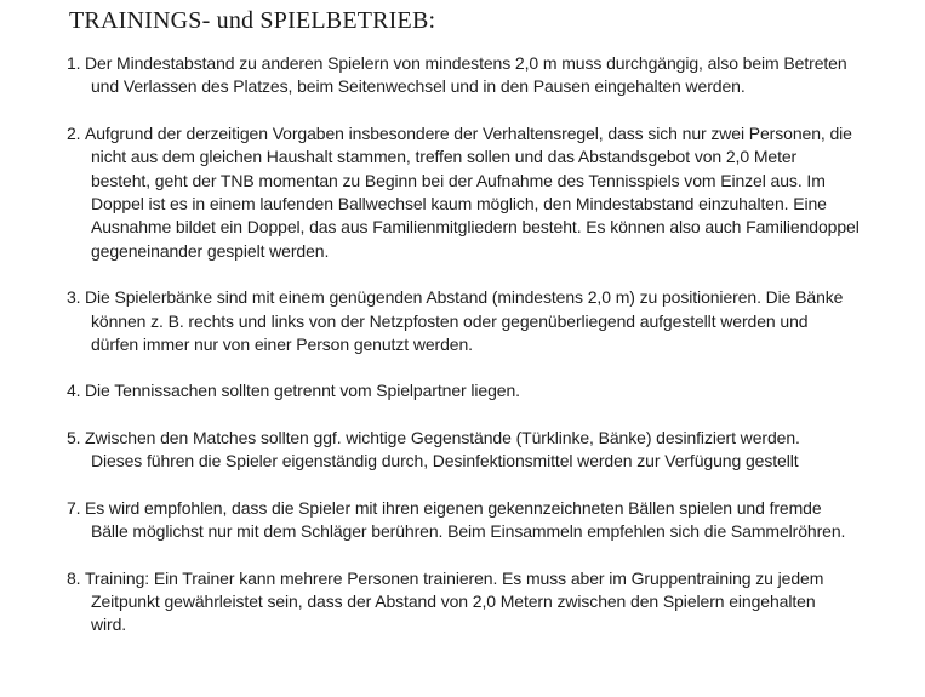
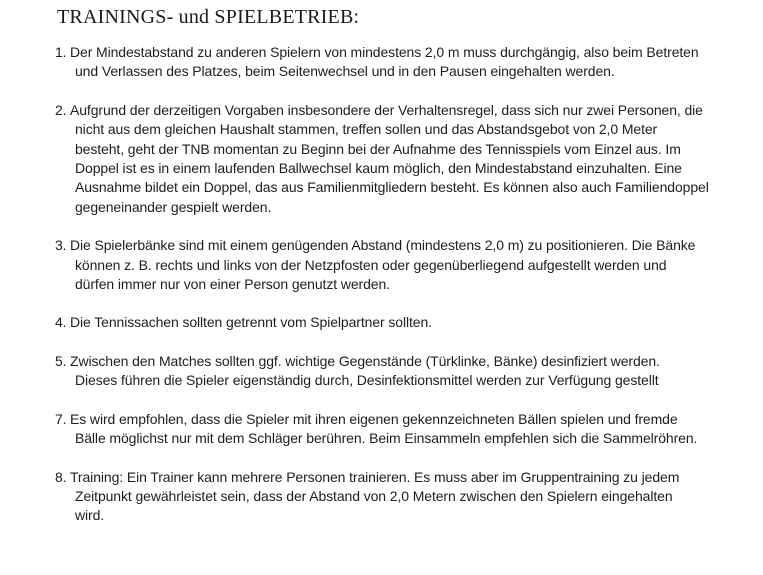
  TRAININGS- und SPIELBETRIEB:
  1.
  Der Mindestabstand zu anderen Spielern von mindestens 2,0 m muss durchgängig, also beim Betreten
  und Verlassen des Platzes, beim Seitenwechsel und in den Pausen eingehalten werden.
  2.
  Aufgrund der derzeitigen Vorgaben insbesondere der Verhaltensregel, dass sich nur zwei Personen, die
  nicht aus dem gleichen Haushalt stammen, treffen sollen und das Abstandsgebot von 2,0 Meter
  besteht, geht der TNB momentan zu Beginn bei der Aufnahme des Tennisspiels vom Einzel aus. Im
  Doppel ist es in einem laufenden Ballwechsel kaum möglich, den Mindestabstand einzuhalten. Eine
  Ausnahme bildet ein Doppel, das aus Familienmitgliedern besteht. Es können also auch Familiendoppel
  gegeneinander gespielt werden.
  3.
  Die Spielerbänke sind mit einem genügenden Abstand (mindestens 2,0 m) zu positionieren. Die Bänke
  können z. B. rechts und links von der Netzpfosten oder gegenüberliegend aufgestellt werden und
  dürfen immer nur von einer Person genutzt werden.
  4.
- Die Tennissachen sollten getrennt vom Spielpartner liegen.
+ Die Tennissachen sollten getrennt vom Spielpartner sollten.
  5.
  Zwischen den Matches sollten ggf. wichtige Gegenstände (Türklinke, Bänke) desinfiziert werden.
  Dieses führen die Spieler eigenständig durch, Desinfektionsmittel werden zur Verfügung gestellt
  7.
  Es wird empfohlen, dass die Spieler mit ihren eigenen gekennzeichneten Bällen spielen und fremde
  Bälle möglichst nur mit dem Schläger berühren. Beim Einsammeln empfehlen sich die Sammelröhren.
  8.
  Training: Ein Trainer kann mehrere Personen trainieren. Es muss aber im Gruppentraining zu jedem
  Zeitpunkt gewährleistet sein, dass der Abstand von 2,0 Metern zwischen den Spielern eingehalten
  wird.
